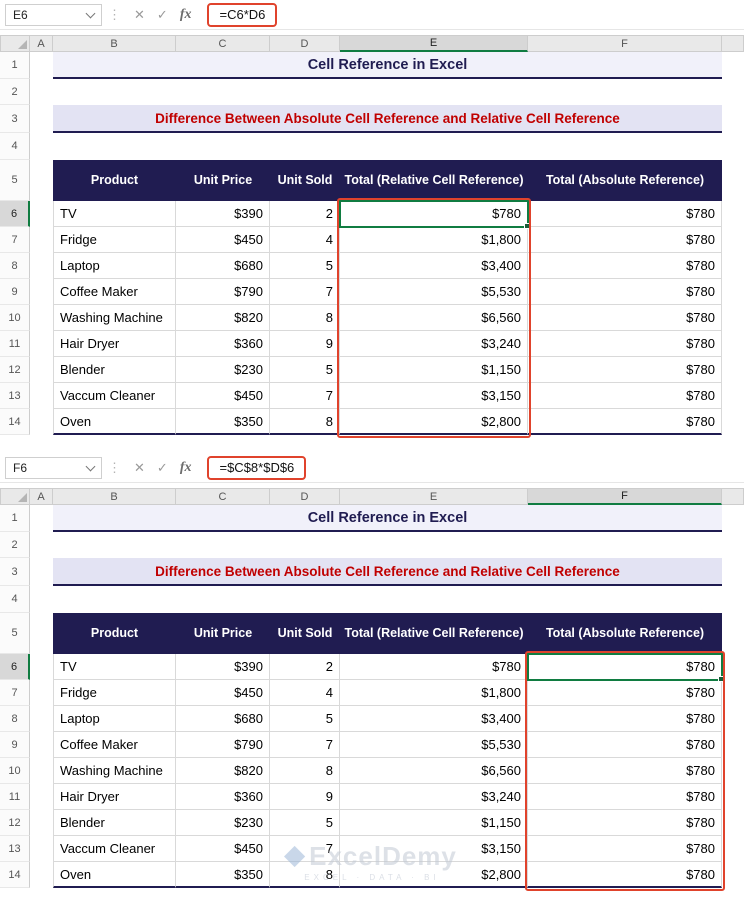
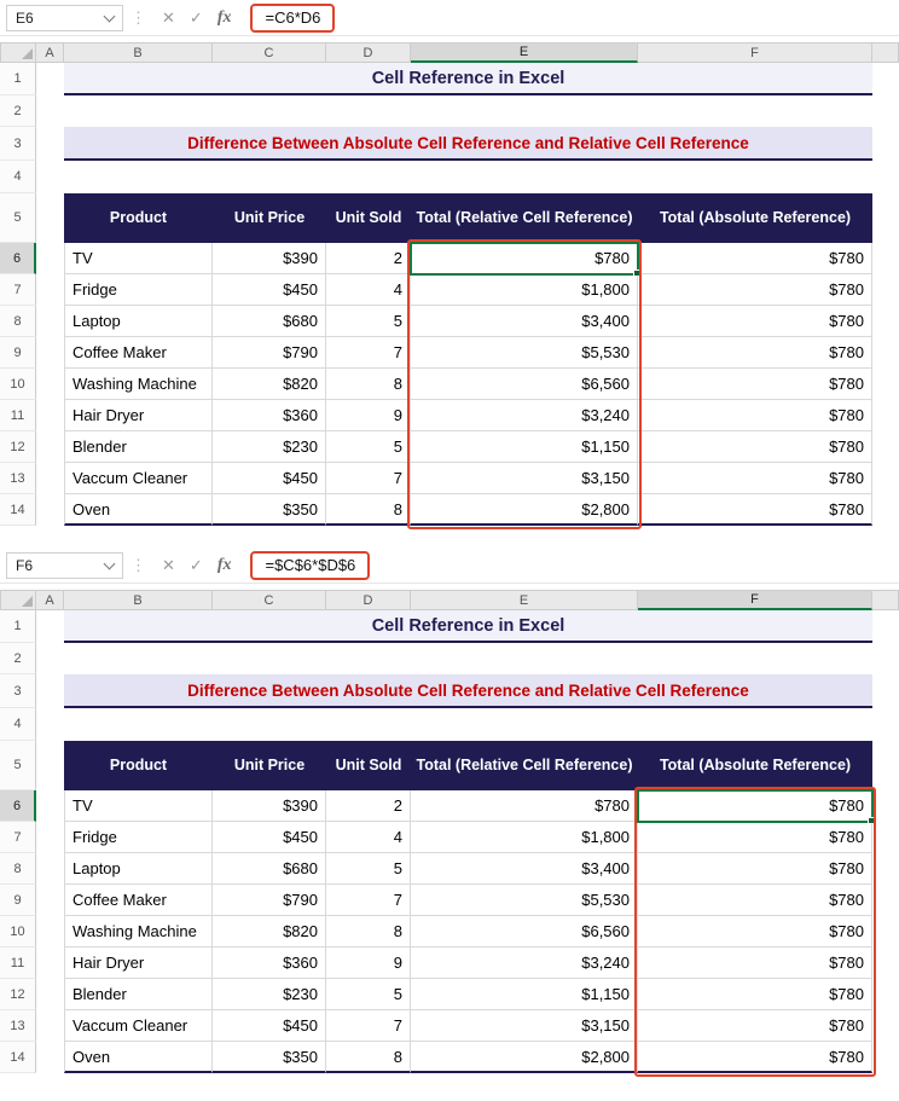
  E6
  ⋮
  ✕
  ✓
  fx
  =C6*D6
  A
  B
  C
  D
  E
  F
  1
  Cell Reference in Excel
  2
  3
  Difference Between Absolute Cell Reference and Relative Cell Reference
  4
  5
  Product
  Unit Price
  Unit Sold
  Total (Relative Cell Reference)
  Total (Absolute Reference)
  6
  TV
  $390
  2
  $780
  $780
  7
  Fridge
  $450
  4
  $1,800
  $780
  8
  Laptop
  $680
  5
  $3,400
  $780
  9
  Coffee Maker
  $790
  7
  $5,530
  $780
  10
  Washing Machine
  $820
  8
  $6,560
  $780
  11
  Hair Dryer
  $360
  9
  $3,240
  $780
  12
  Blender
  $230
  5
  $1,150
  $780
  13
  Vaccum Cleaner
  $450
  7
  $3,150
  $780
  14
  Oven
  $350
  8
  $2,800
  $780
  F6
  ⋮
  ✕
  ✓
  fx
- =$C$8*$D$6
+ =$C$6*$D$6
- ExcelDemy
- EXCEL · DATA · BI
  A
  B
  C
  D
  E
  F
  1
  Cell Reference in Excel
  2
  3
  Difference Between Absolute Cell Reference and Relative Cell Reference
  4
  5
  Product
  Unit Price
  Unit Sold
  Total (Relative Cell Reference)
  Total (Absolute Reference)
  6
  TV
  $390
  2
  $780
  $780
  7
  Fridge
  $450
  4
  $1,800
  $780
  8
  Laptop
  $680
  5
  $3,400
  $780
  9
  Coffee Maker
  $790
  7
  $5,530
  $780
  10
  Washing Machine
  $820
  8
  $6,560
  $780
  11
  Hair Dryer
  $360
  9
  $3,240
  $780
  12
  Blender
  $230
  5
  $1,150
  $780
  13
  Vaccum Cleaner
  $450
  7
  $3,150
  $780
  14
  Oven
  $350
  8
  $2,800
  $780
